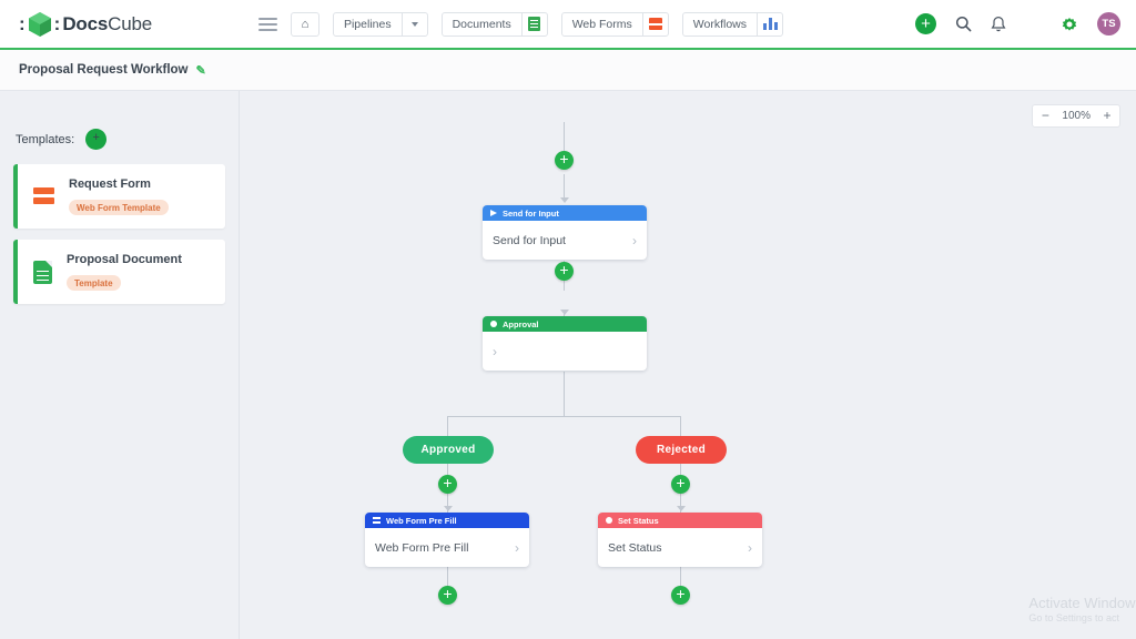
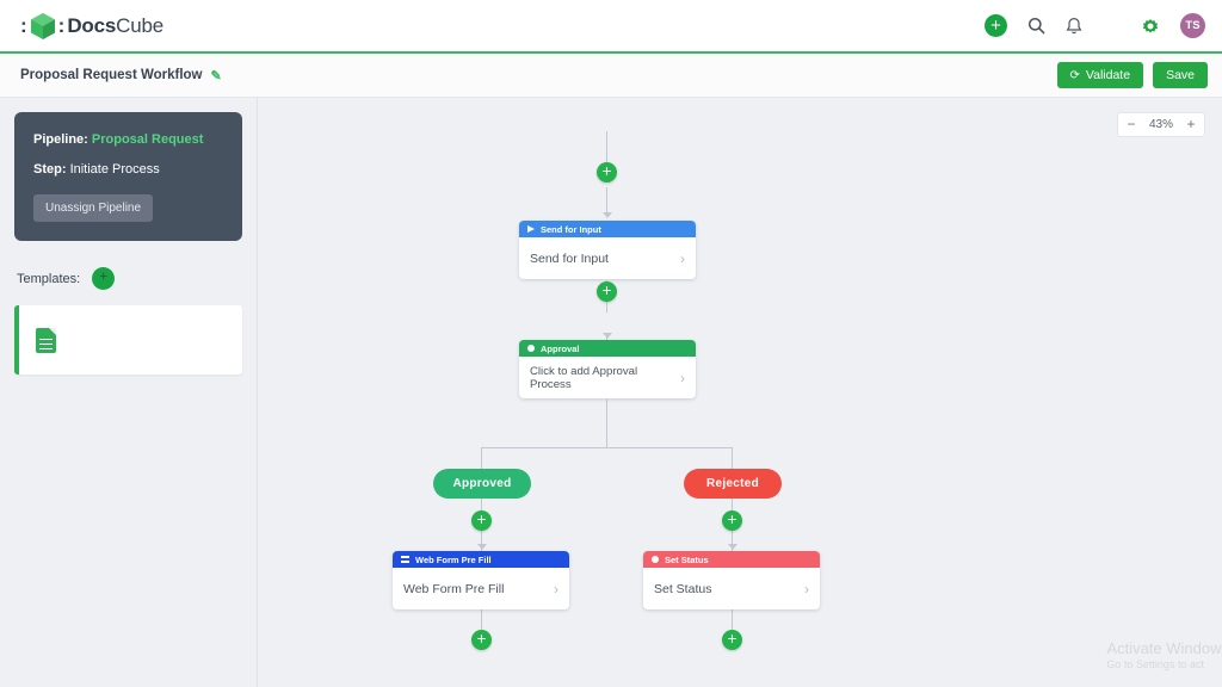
  :
  :
  DocsCube
- ⌂
- Pipelines
- Documents
- Web Forms
- Workflows
  +
  TS
  Proposal Request Workflow
  ✎
+ ⟳
+ Validate
+ Save
+ Pipeline: Proposal Request
+ Step: Initiate Process
+ Unassign Pipeline
  Templates:
  +
- Request Form
- Web Form Template
- Proposal Document
- Template
  −
- 100%
+ 43%
  +
  +
  Send for Input
  Send for Input
  ›
  +
  Approval
+ Click to add Approval Process
  ›
  Approved
  Rejected
  +
  +
  Web Form Pre Fill
  Web Form Pre Fill
  ›
  Set Status
  Set Status
  ›
  +
  +
  Activate Window
  Go to Settings to act
